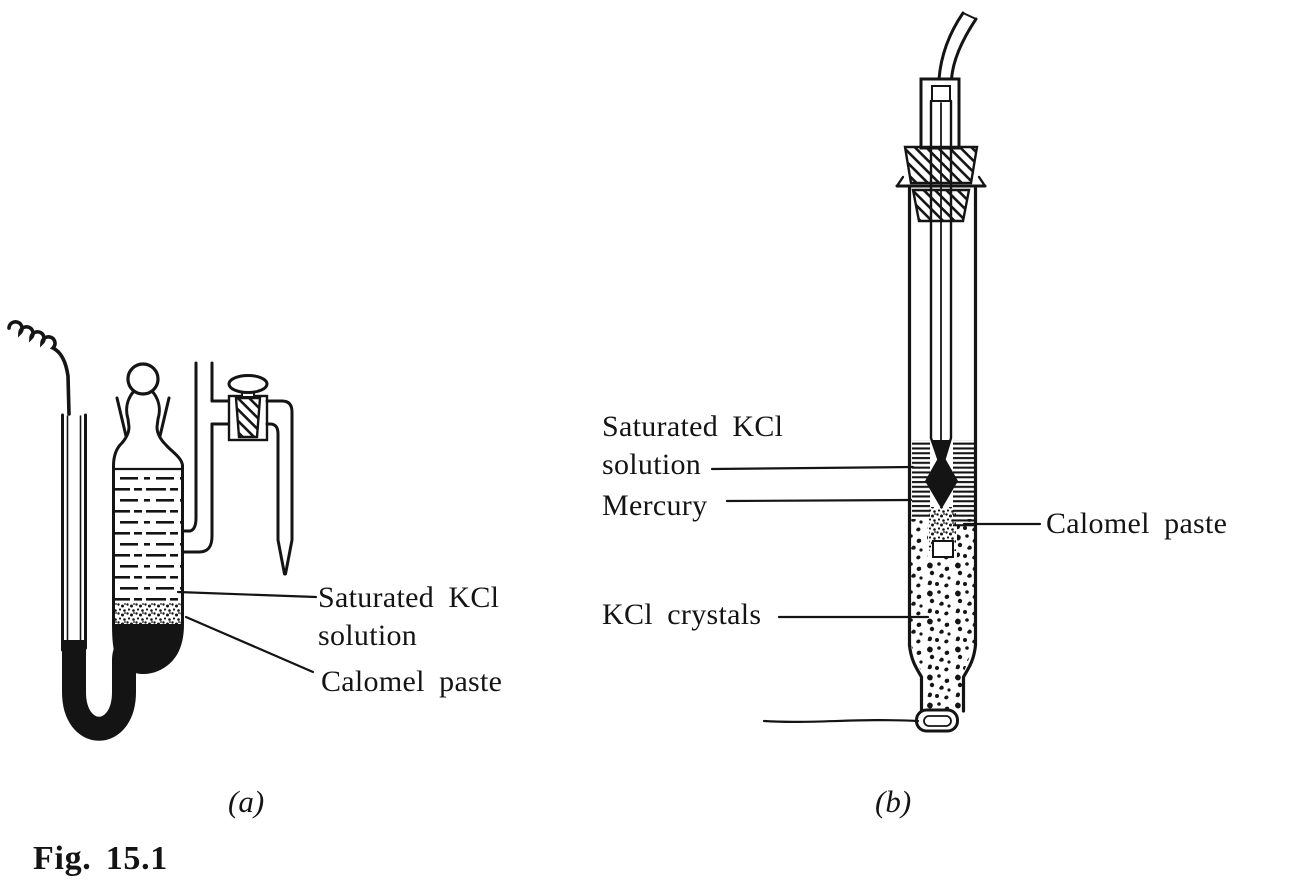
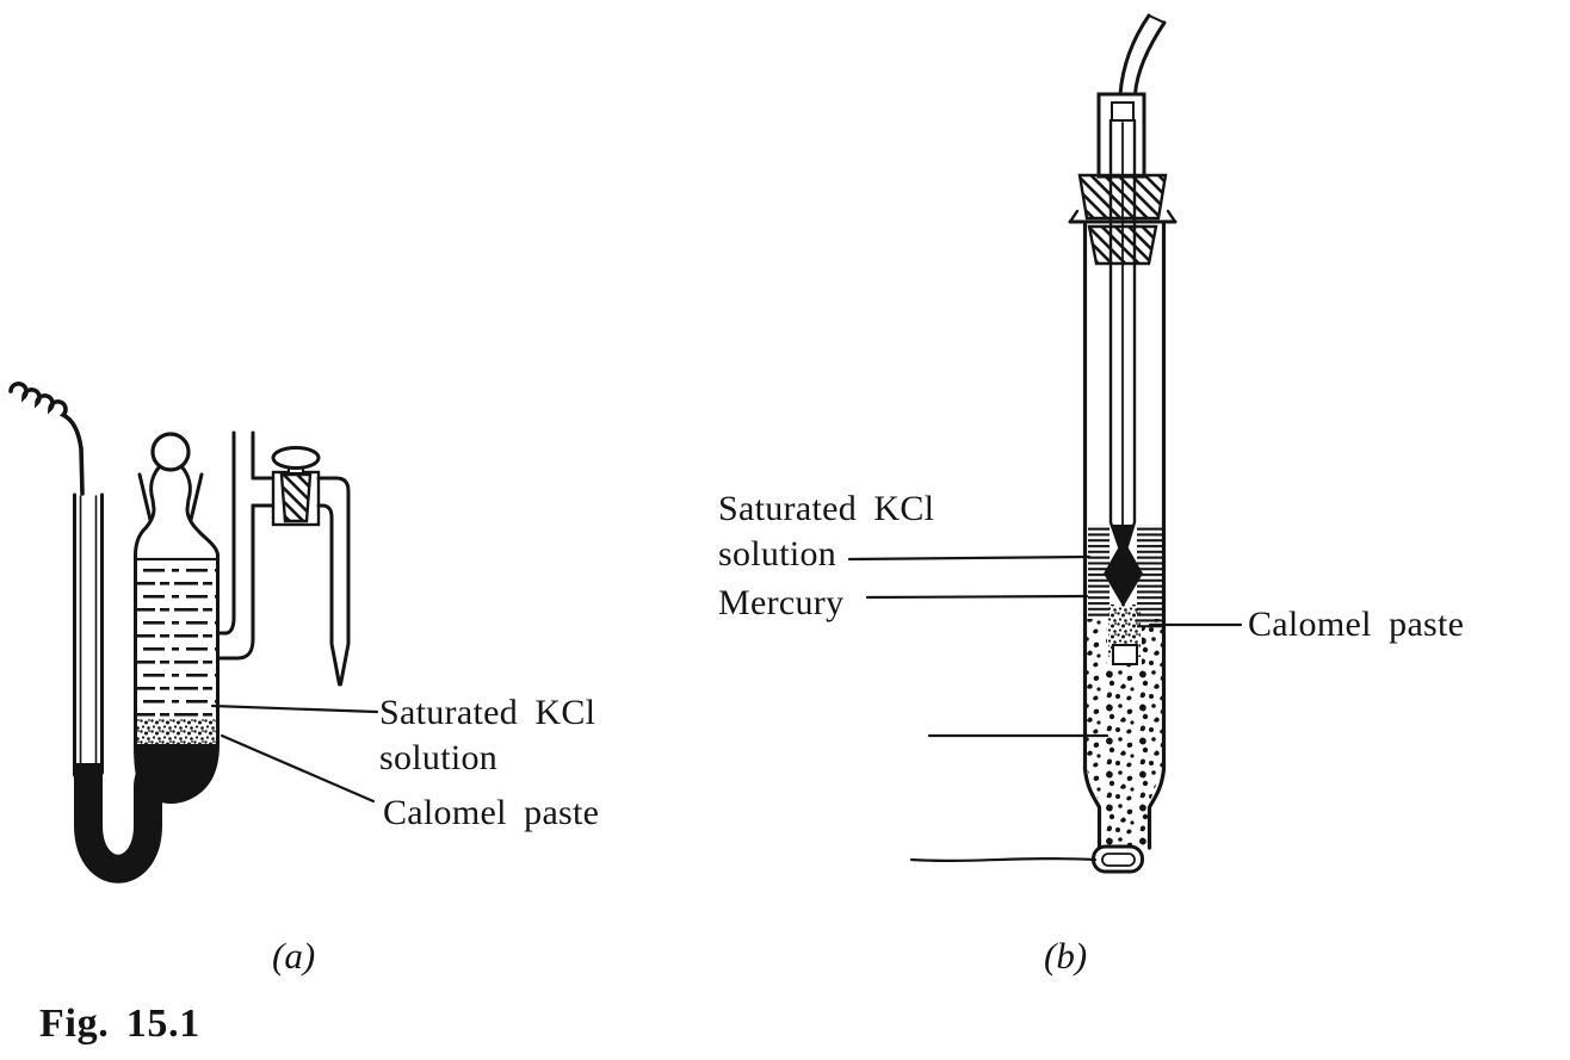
  Saturated KCl
  solution
  Calomel paste
  Saturated KCl
  solution
  Mercury
  Calomel paste
- KCl crystals
  (a)
  (b)
  Fig. 15.1
